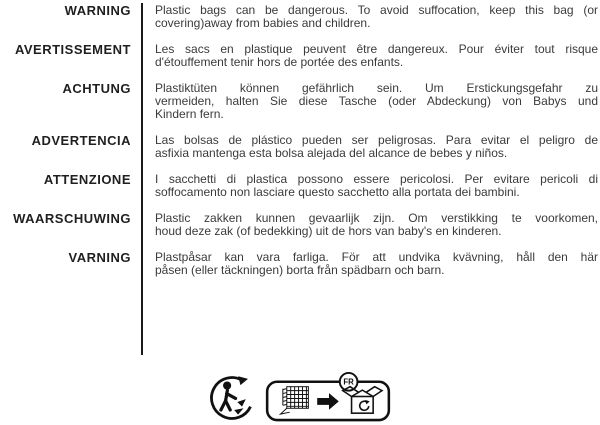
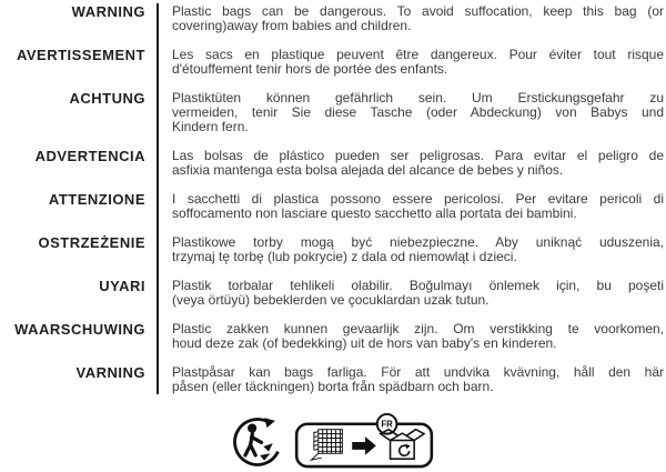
  WARNING
  Plastic bags can be dangerous. To avoid suffocation, keep this bag (or
  covering)away from babies and children.
  AVERTISSEMENT
  Les sacs en plastique peuvent être dangereux. Pour éviter tout risque
  d'étouffement tenir hors de portée des enfants.
  ACHTUNG
  Plastiktüten können gefährlich sein. Um Erstickungsgefahr zu
- vermeiden, halten Sie diese Tasche (oder Abdeckung) von Babys und
+ vermeiden, tenir Sie diese Tasche (oder Abdeckung) von Babys und
  Kindern fern.
  ADVERTENCIA
  Las bolsas de plástico pueden ser peligrosas. Para evitar el peligro de
  asfixia mantenga esta bolsa alejada del alcance de bebes y niños.
  ATTENZIONE
  I sacchetti di plastica possono essere pericolosi. Per evitare pericoli di
  soffocamento non lasciare questo sacchetto alla portata dei bambini.
+ OSTRZEŻENIE
+ Plastikowe torby mogą być niebezpieczne. Aby uniknąć uduszenia,
+ trzymaj tę torbę (lub pokrycie) z dala od niemowląt i dzieci.
+ UYARI
+ Plastik torbalar tehlikeli olabilir. Boğulmayı önlemek için, bu poşeti
+ (veya örtüyü) bebeklerden ve çocuklardan uzak tutun.
  WAARSCHUWING
  Plastic zakken kunnen gevaarlijk zijn. Om verstikking te voorkomen,
  houd deze zak (of bedekking) uit de hors van baby's en kinderen.
  VARNING
- Plastpåsar kan vara farliga. För att undvika kvävning, håll den här
+ Plastpåsar kan bags farliga. För att undvika kvävning, håll den här
  påsen (eller täckningen) borta från spädbarn och barn.
  FR
